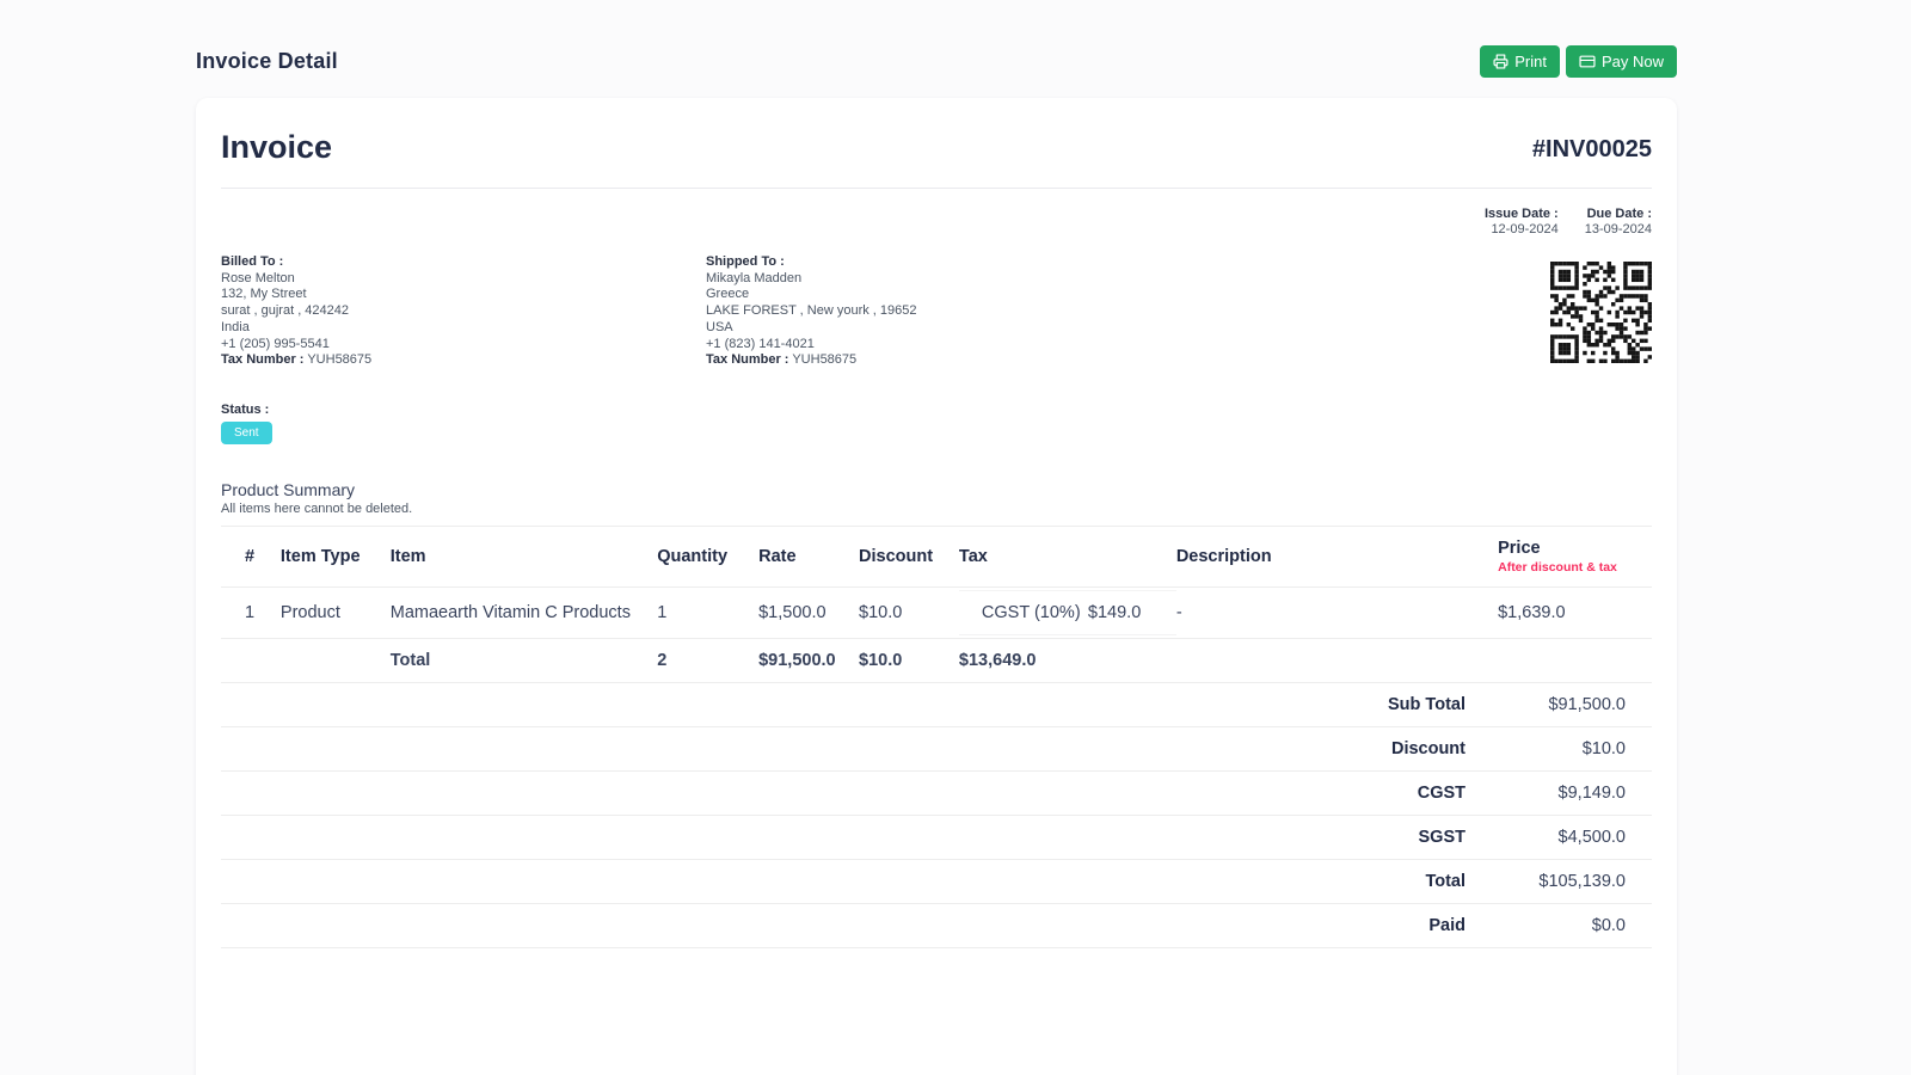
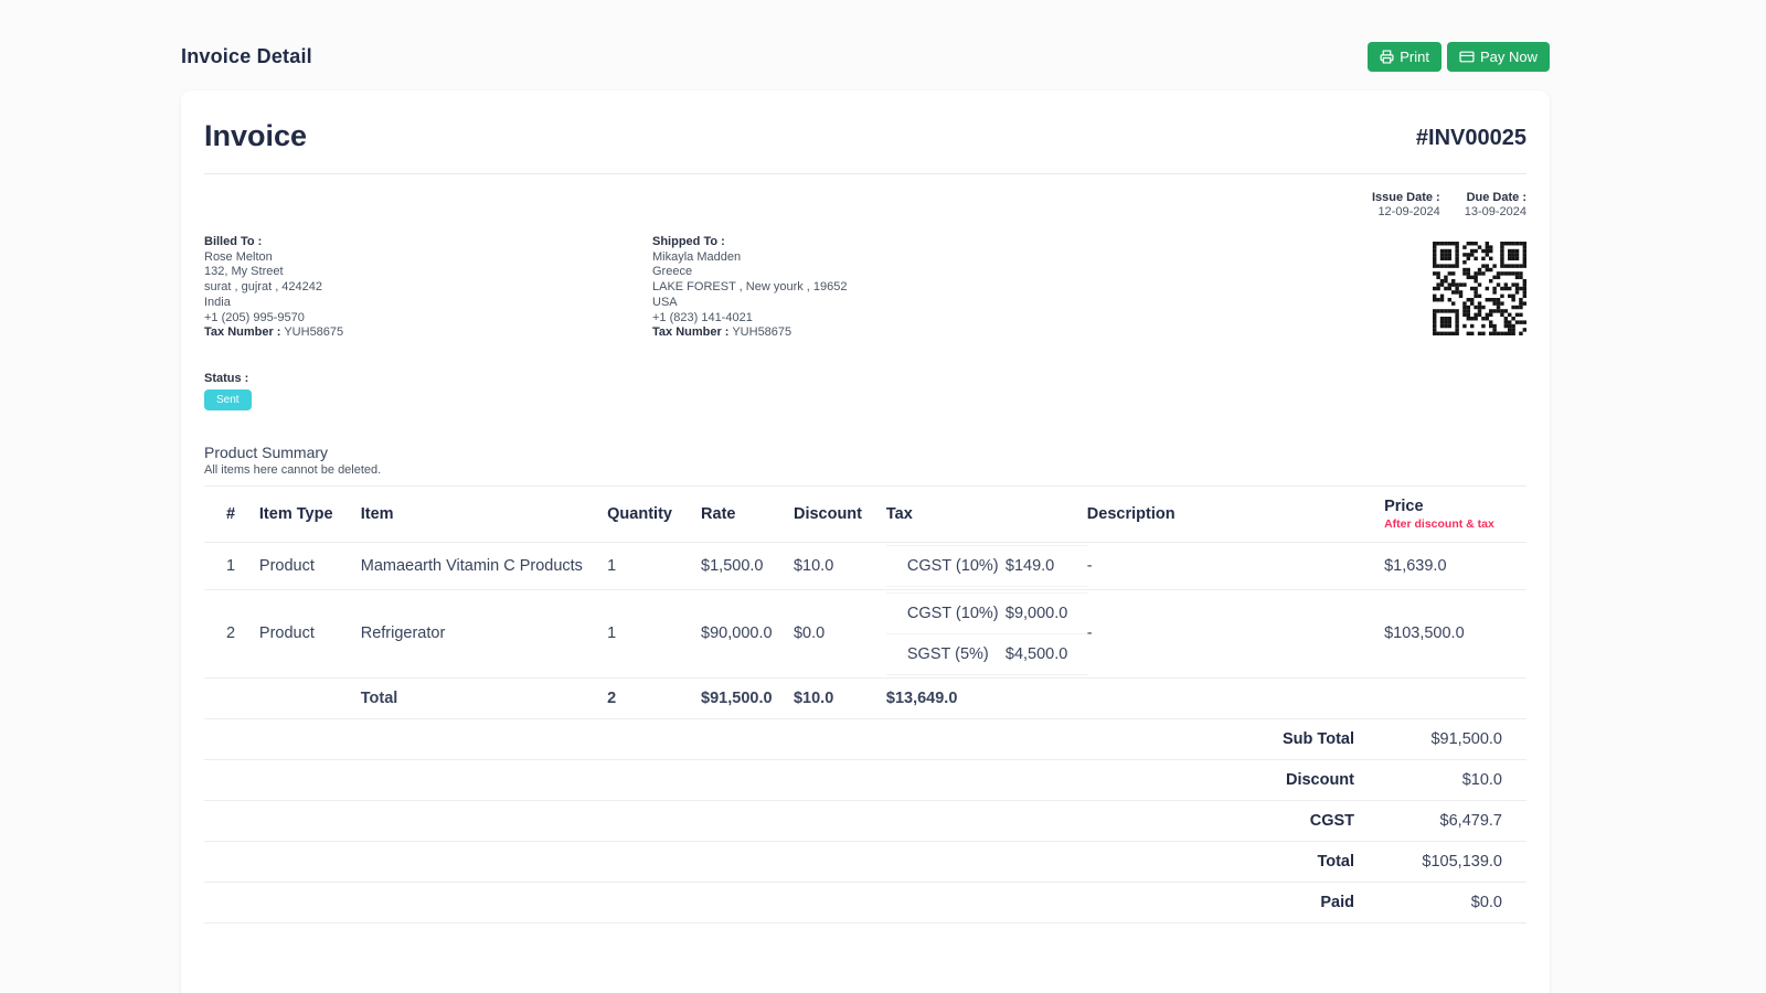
  Invoice Detail
  Print
  Pay Now
  Invoice
  #INV00025
  Issue Date :
  12-09-2024
  Due Date :
  13-09-2024
  Billed To :
  Rose Melton
  132, My Street
  surat , gujrat , 424242
  India
- +1 (205) 995-5541
+ +1 (205) 995-9570
  Tax Number : YUH58675
  Shipped To :
  Mikayla Madden
  Greece
  LAKE FOREST , New yourk , 19652
  USA
  +1 (823) 141-4021
  Tax Number : YUH58675
  Status :
  Sent
  Product Summary
  All items here cannot be deleted.
  #	Item Type	Item	Quantity	Rate	Discount	Tax	Description	Price After discount & tax
  1	Product	Mamaearth Vitamin C Products	1	$1,500.0	$10.0	CGST (10%) $149.0	-	$1,639.0
+ 2	Product	Refrigerator	1	$90,000.0	$0.0	CGST (10%) $9,000.0 SGST (5%) $4,500.0	-	$103,500.0
  		Total	2	$91,500.0	$10.0	$13,649.0
  Sub Total
  $91,500.0
  Discount
  $10.0
  CGST
- $9,149.0
+ $6,479.7
- SGST
- $4,500.0
  Total
  $105,139.0
  Paid
  $0.0
